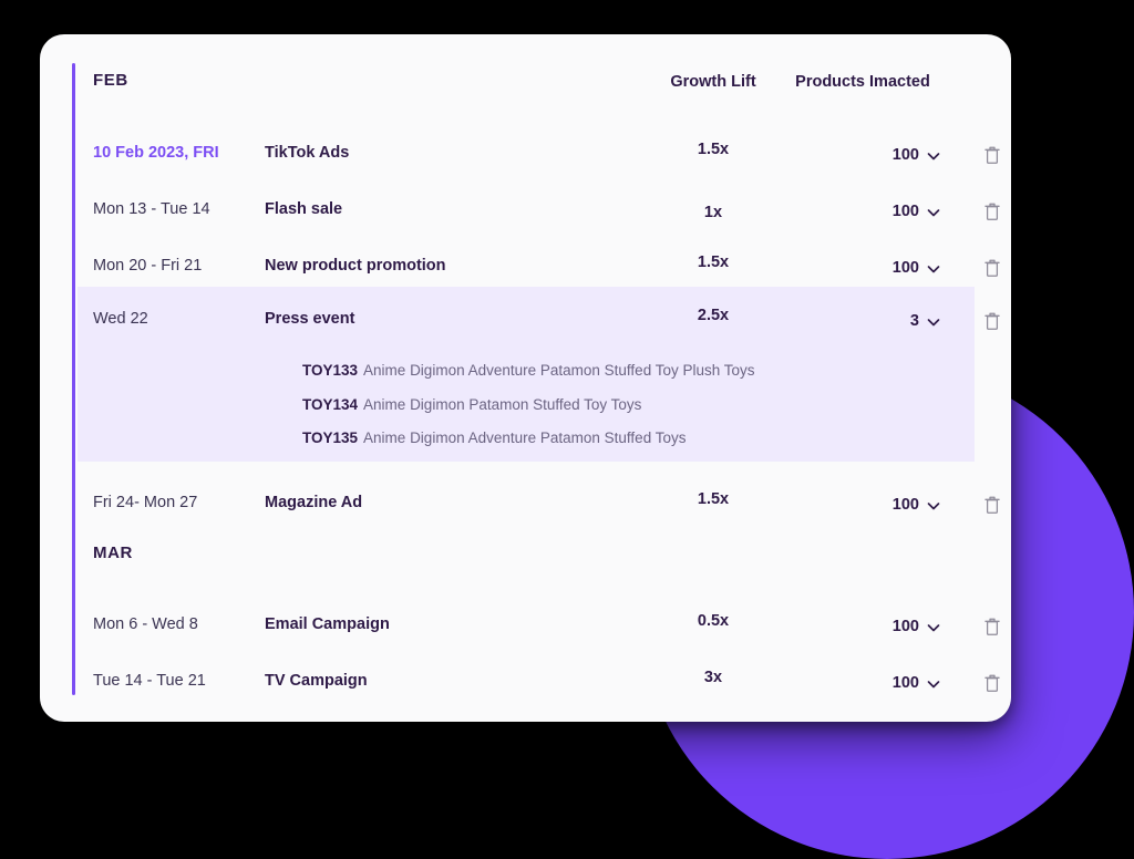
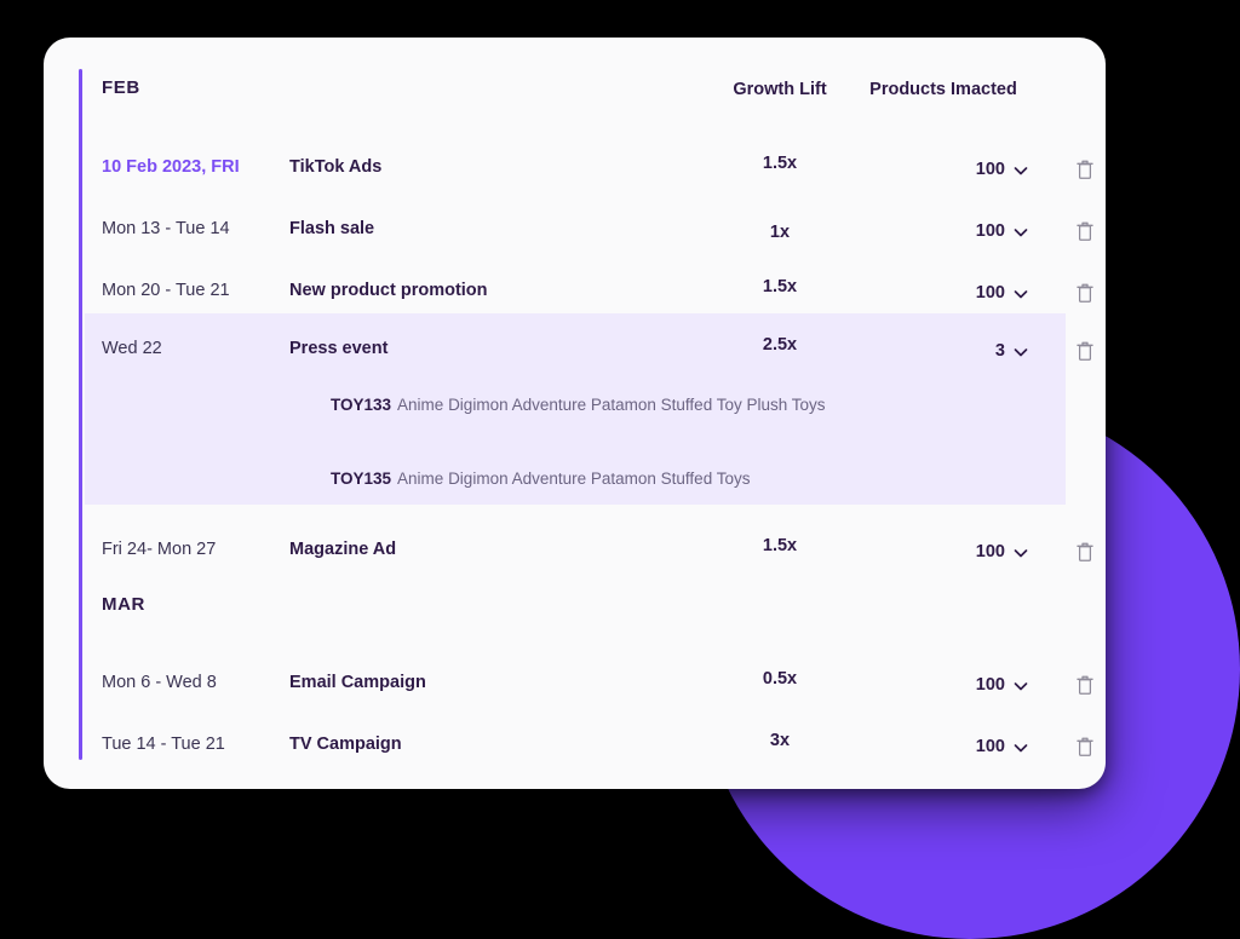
  FEB
  Growth Lift
  Products Imacted
  10 Feb 2023, FRI
  TikTok Ads
  1.5x
  100
  Mon 13 - Tue 14
  Flash sale
  1x
  100
- Mon 20 - Fri 21
+ Mon 20 - Tue 21
  New product promotion
  1.5x
  100
  Wed 22
  Press event
  2.5x
  3
  TOY133 Anime Digimon Adventure Patamon Stuffed Toy Plush Toys
- TOY134 Anime Digimon Patamon Stuffed Toy Toys
  TOY135 Anime Digimon Adventure Patamon Stuffed Toys
  Fri 24- Mon 27
  Magazine Ad
  1.5x
  100
  MAR
  Mon 6 - Wed 8
  Email Campaign
  0.5x
  100
  Tue 14 - Tue 21
  TV Campaign
  3x
  100
